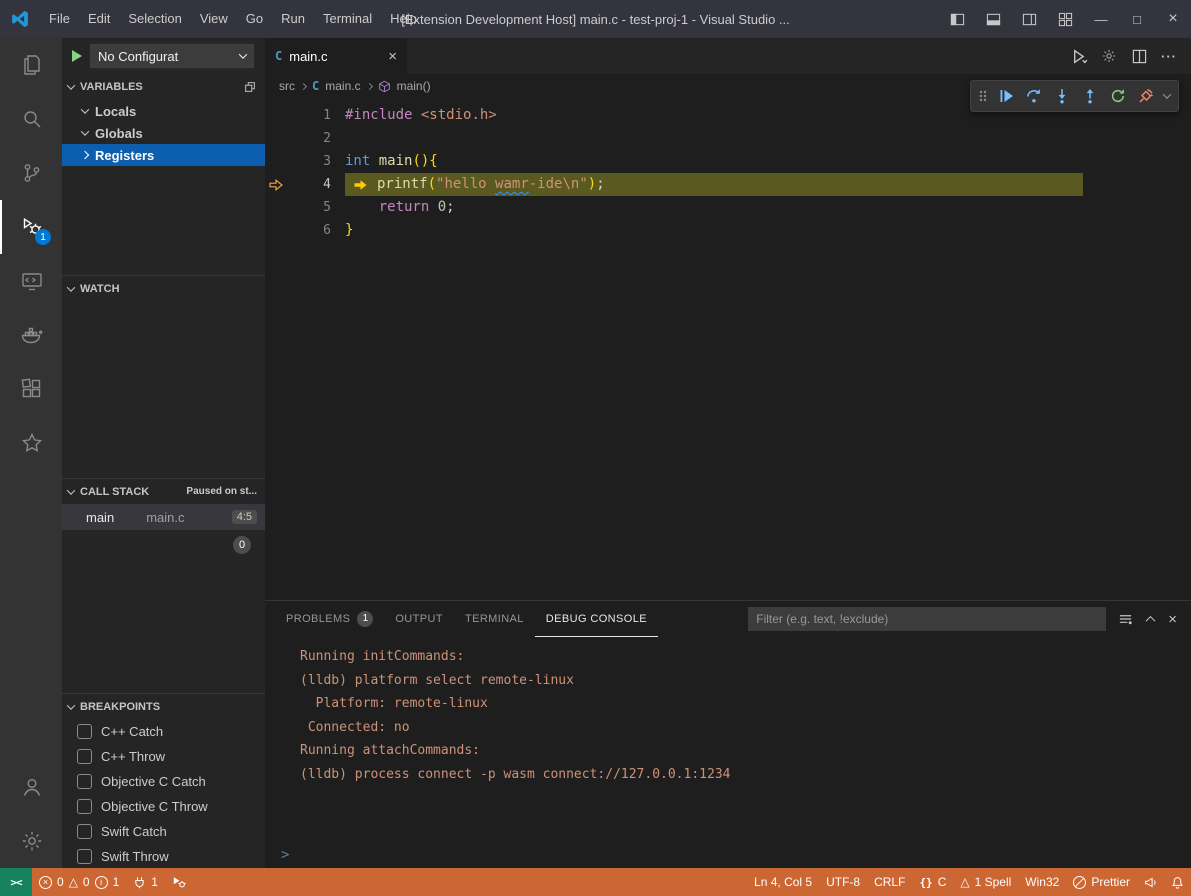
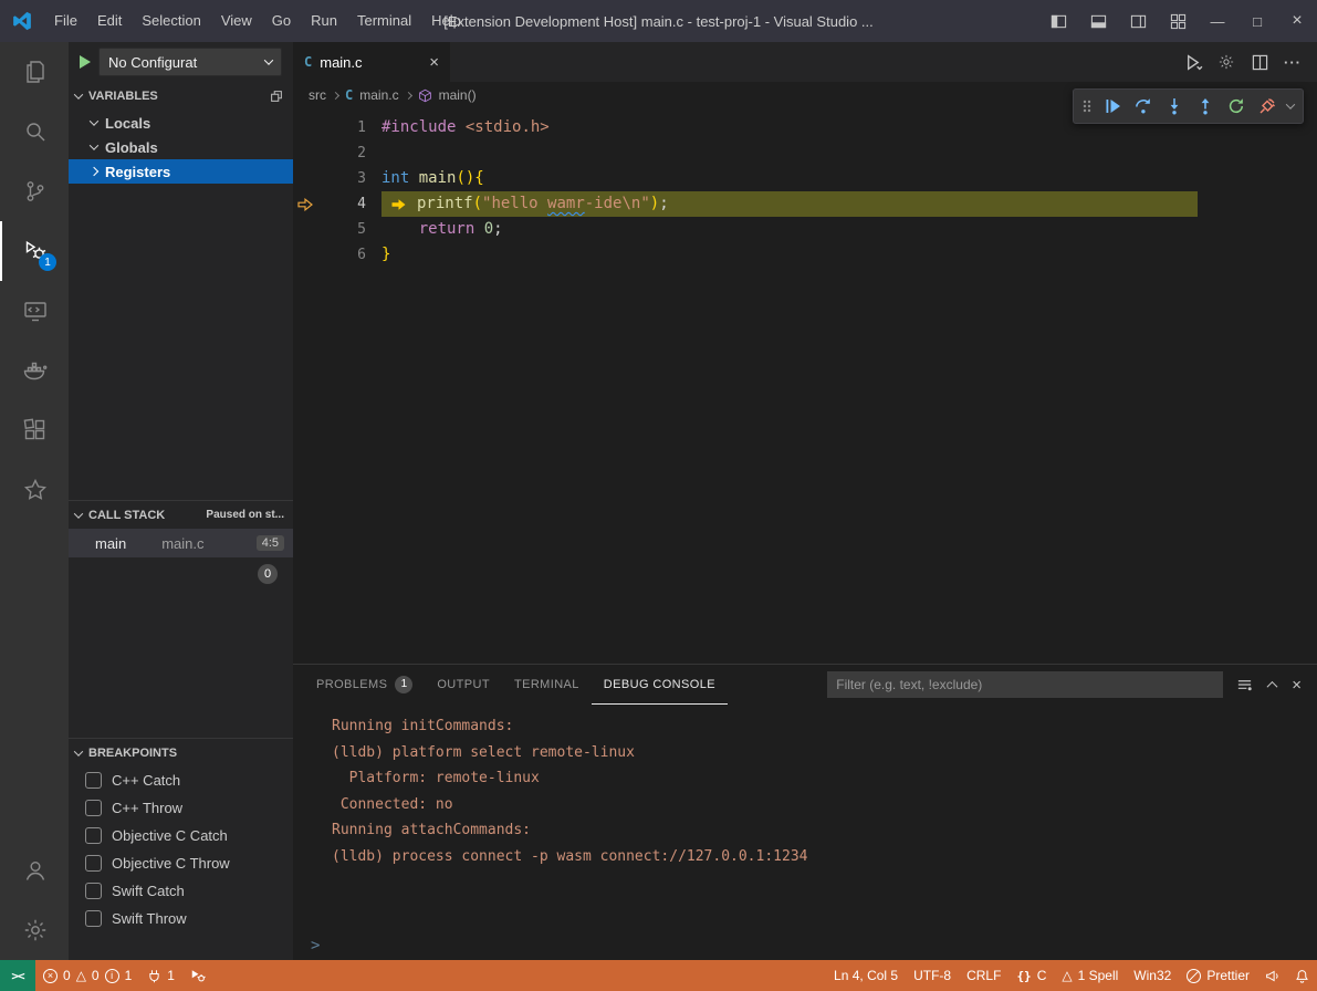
  File
  Edit
  Selection
  View
  Go
  Run
  Terminal
  Help
  [Extension Development Host] main.c - test-proj-1 - Visual Studio ...
  —
  □
  ×
  1
  No Configurat
  VARIABLES
  Locals
  Globals
  Registers
- WATCH
  CALL STACK
  Paused on st...
  main
  main.c
  4:5
  0
  BREAKPOINTS
  C++ Catch
  C++ Throw
  Objective C Catch
  Objective C Throw
  Swift Catch
  Swift Throw
  C
  main.c
  ×
  ···
  src
  C
  main.c
  main()
  1
  #include
  <stdio.h>
  2
  3
  int
  main
  (){
  4
  printf
  (
  "hello
  wamr
  -ide\n"
  )
  ;
  5
  return
  0
  ;
  6
  }
  PROBLEMS
  1
  OUTPUT
  TERMINAL
  DEBUG CONSOLE
  Filter (e.g. text, !exclude)
  ×
  Running initCommands:
  (lldb) platform select remote-linux
  Platform: remote-linux
  Connected: no
  Running attachCommands:
  (lldb) process connect -p wasm connect://127.0.0.1:1234
  >
  ><
  ×
  0
  △
  0
  i
  1
  1
  Ln 4, Col 5
  UTF-8
  CRLF
  {}
  C
  △
  1 Spell
  Win32
  Prettier
